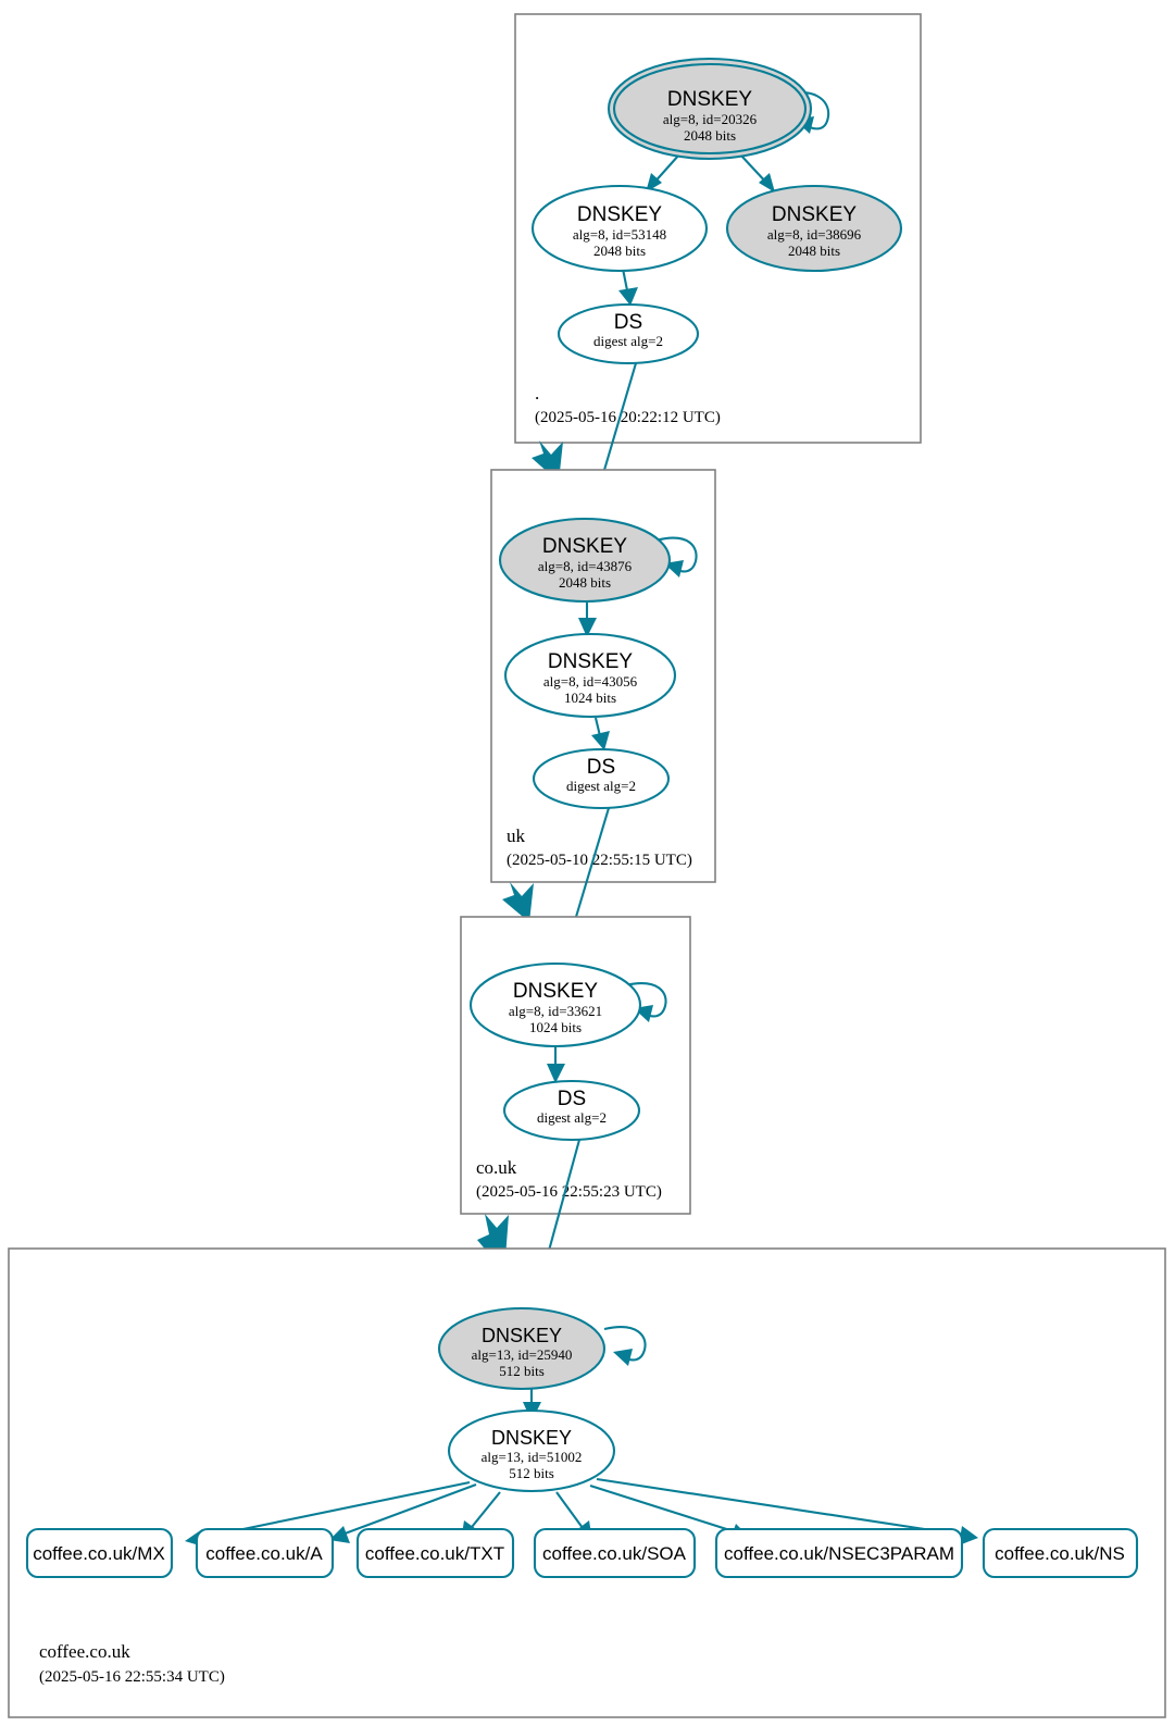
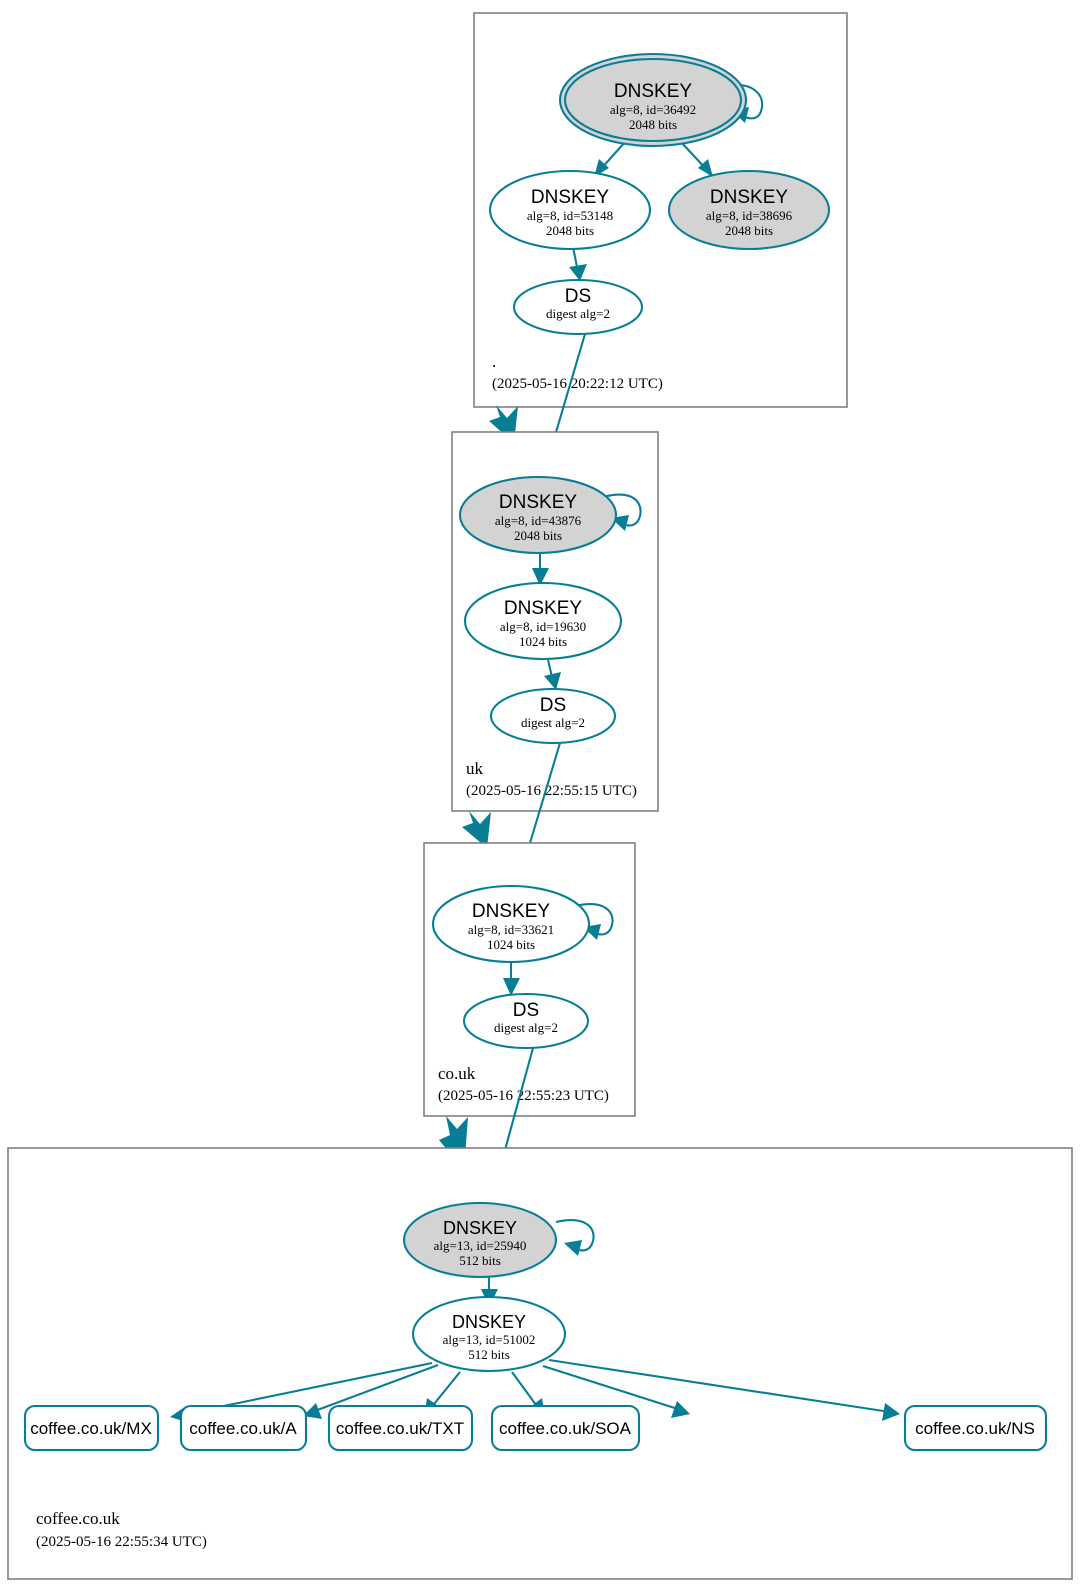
  DNSKEY
- alg=8, id=20326
+ alg=8, id=36492
  2048 bits
  DNSKEY
  alg=8, id=53148
  2048 bits
  DNSKEY
  alg=8, id=38696
  2048 bits
  DS
  digest alg=2
  .
  (2025-05-16 20:22:12 UTC)
  DNSKEY
  alg=8, id=43876
  2048 bits
  DNSKEY
- alg=8, id=43056
+ alg=8, id=19630
  1024 bits
  DS
  digest alg=2
  uk
- (2025-05-10 22:55:15 UTC)
+ (2025-05-16 22:55:15 UTC)
  DNSKEY
  alg=8, id=33621
  1024 bits
  DS
  digest alg=2
  co.uk
  (2025-05-162:55:23 UTC)
  DNSKEY
  alg=13, id=25940
  512 bits
  DNSKEY
  alg=13, id=51002
  512 bits
  coffee.co.uk/MX
  coffee.co.uk/A
  coffee.co.uk/TXT
  coffee.co.uk/SOA
- coffee.co.uk/NSEC3PARAM
  coffee.co.uk/NS
  coffee.co.uk
  (2025-05-16 22:55:34 UTC)
